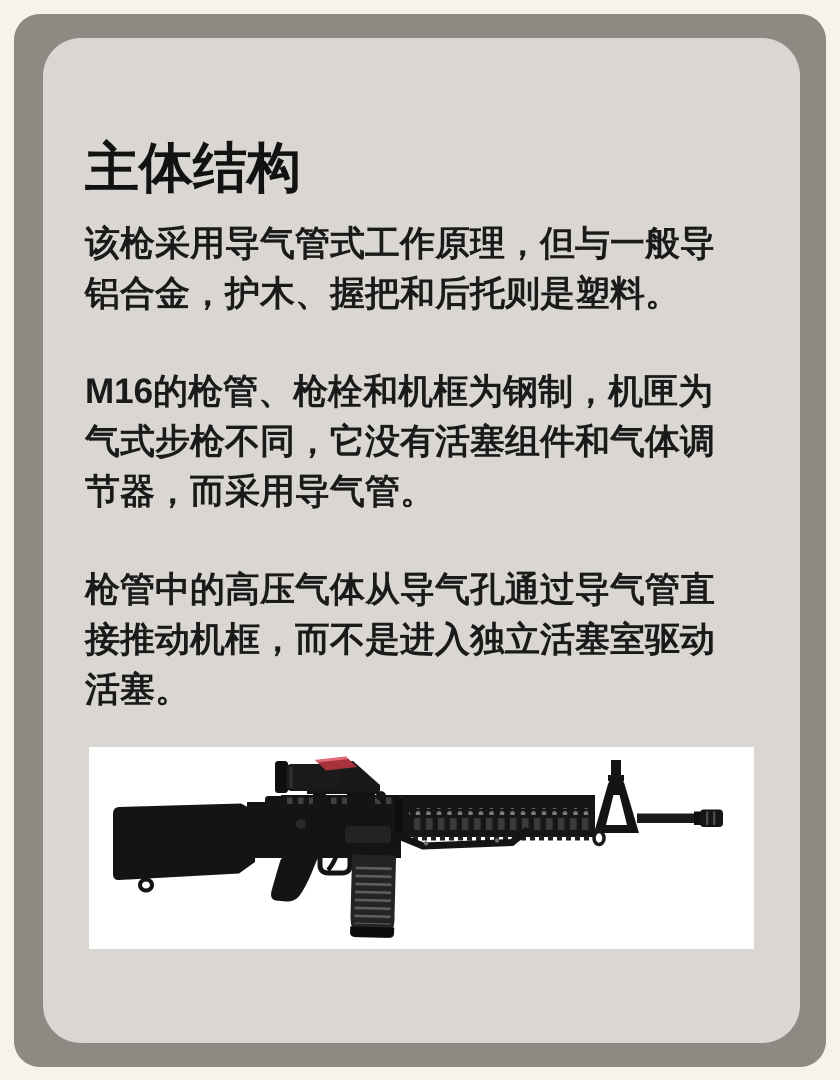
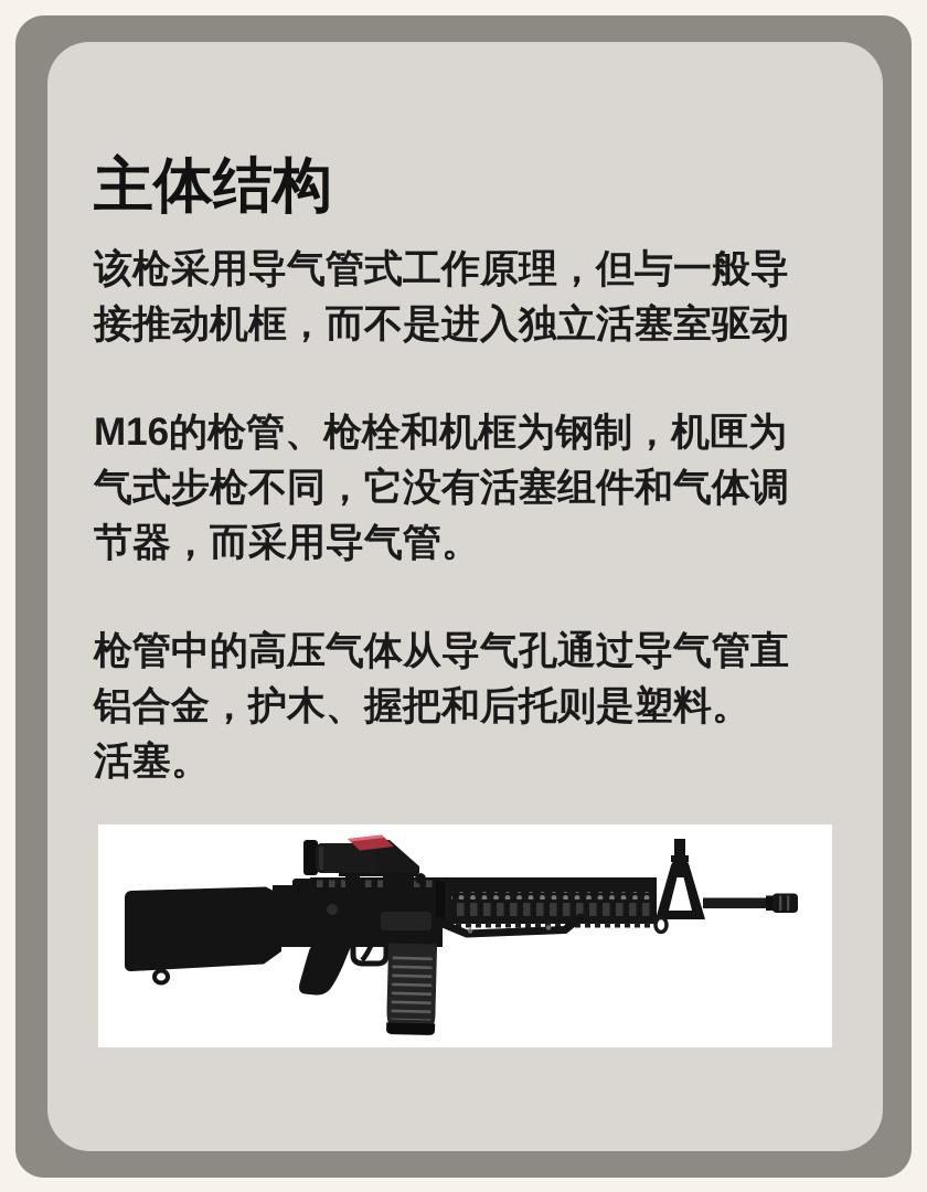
  主体结构
  该枪采用导气管式工作原理，但与一般导
- 铝合金，护木、握把和后托则是塑料。
+ 接推动机框，而不是进入独立活塞室驱动
  M16的枪管、枪栓和机框为钢制，机匣为
  气式步枪不同，它没有活塞组件和气体调
  节器，而采用导气管。
  枪管中的高压气体从导气孔通过导气管直
- 接推动机框，而不是进入独立活塞室驱动
+ 铝合金，护木、握把和后托则是塑料。
  活塞。
